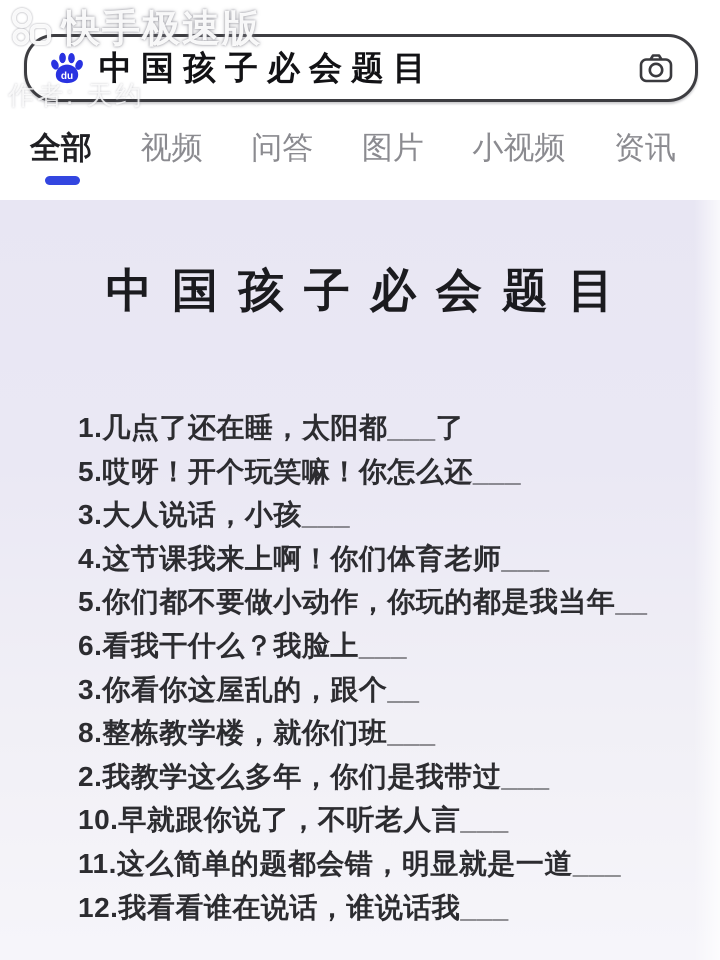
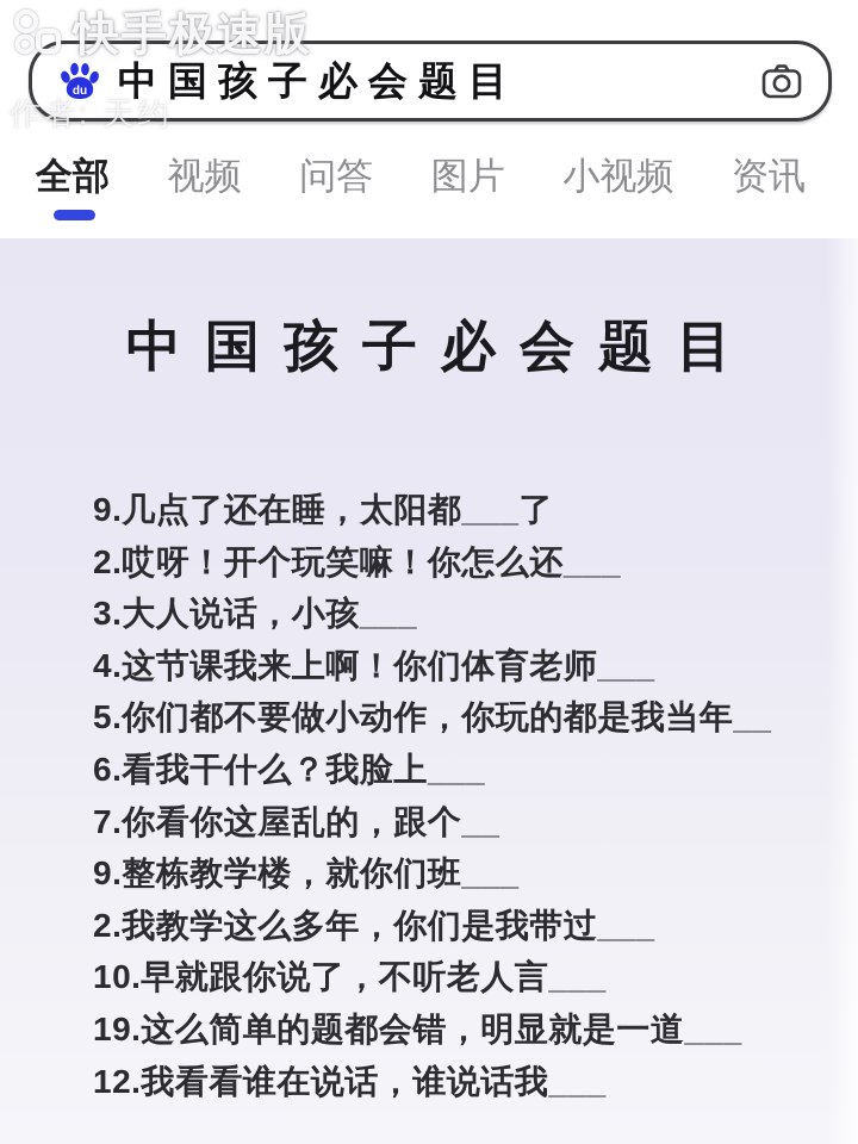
  快手极速版
  作者: 天约
  du
  中国孩子必会题目
  全部
  视频
  问答
  图片
  小视频
  资讯
  中国孩子必会题目
- 1.几点了还在睡，太阳都___了
+ 9.几点了还在睡，太阳都___了
- 5.哎呀！开个玩笑嘛！你怎么还___
+ 2.哎呀！开个玩笑嘛！你怎么还___
  3.大人说话，小孩___
  4.这节课我来上啊！你们体育老师___
  5.你们都不要做小动作，你玩的都是我当年__
  6.看我干什么？我脸上___
- 3.你看你这屋乱的，跟个__
+ 7.你看你这屋乱的，跟个__
- 8.整栋教学楼，就你们班___
+ 9.整栋教学楼，就你们班___
  2.我教学这么多年，你们是我带过___
  10.早就跟你说了，不听老人言___
- 11.这么简单的题都会错，明显就是一道___
+ 19.这么简单的题都会错，明显就是一道___
  12.我看看谁在说话，谁说话我___
